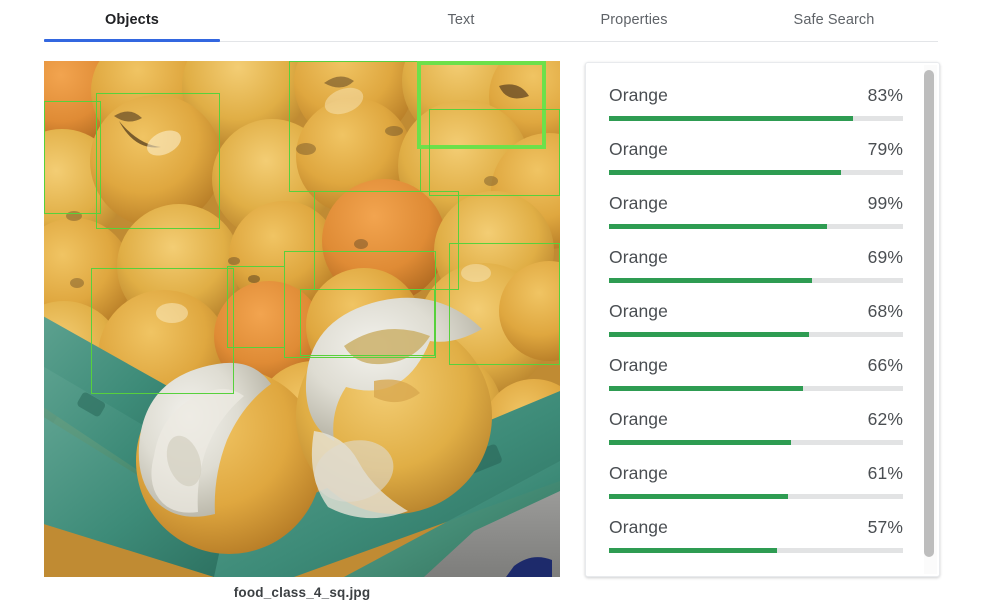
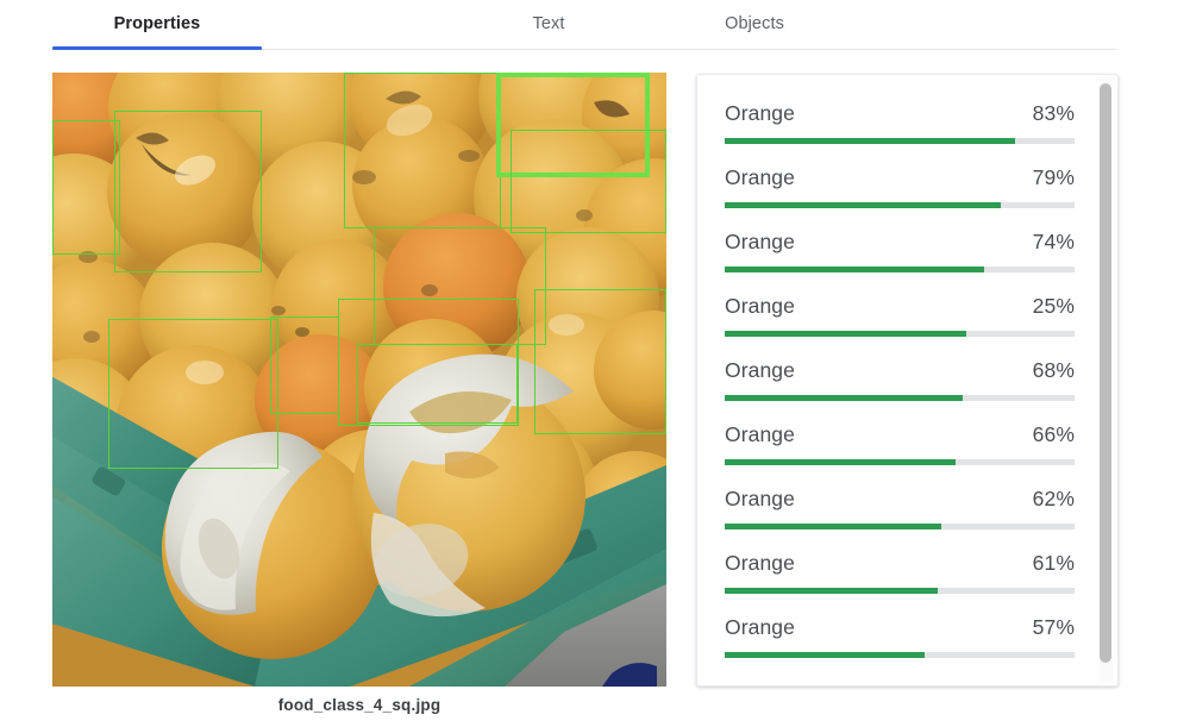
- Objects
+ Properties
  Text
- Properties
+ Objects
- Safe Search
  food_class_4_sq.jpg
  Orange
  83%
  Orange
  79%
  Orange
- 99%
+ 74%
  Orange
- 69%
+ 25%
  Orange
  68%
  Orange
  66%
  Orange
  62%
  Orange
  61%
  Orange
  57%
